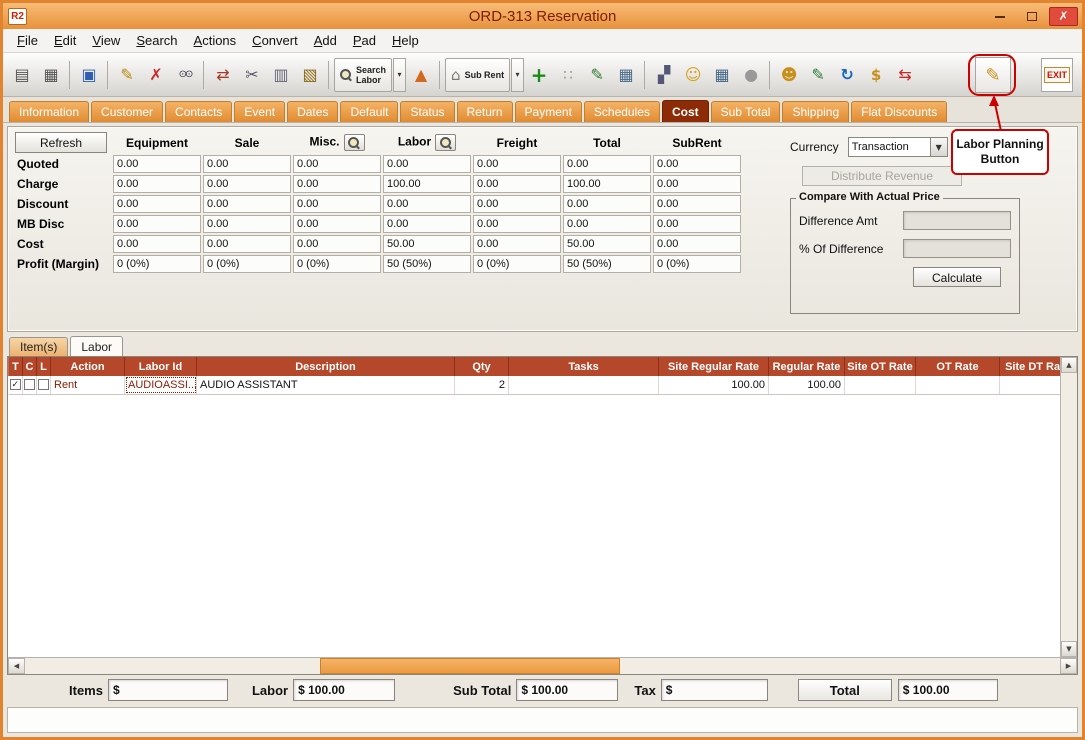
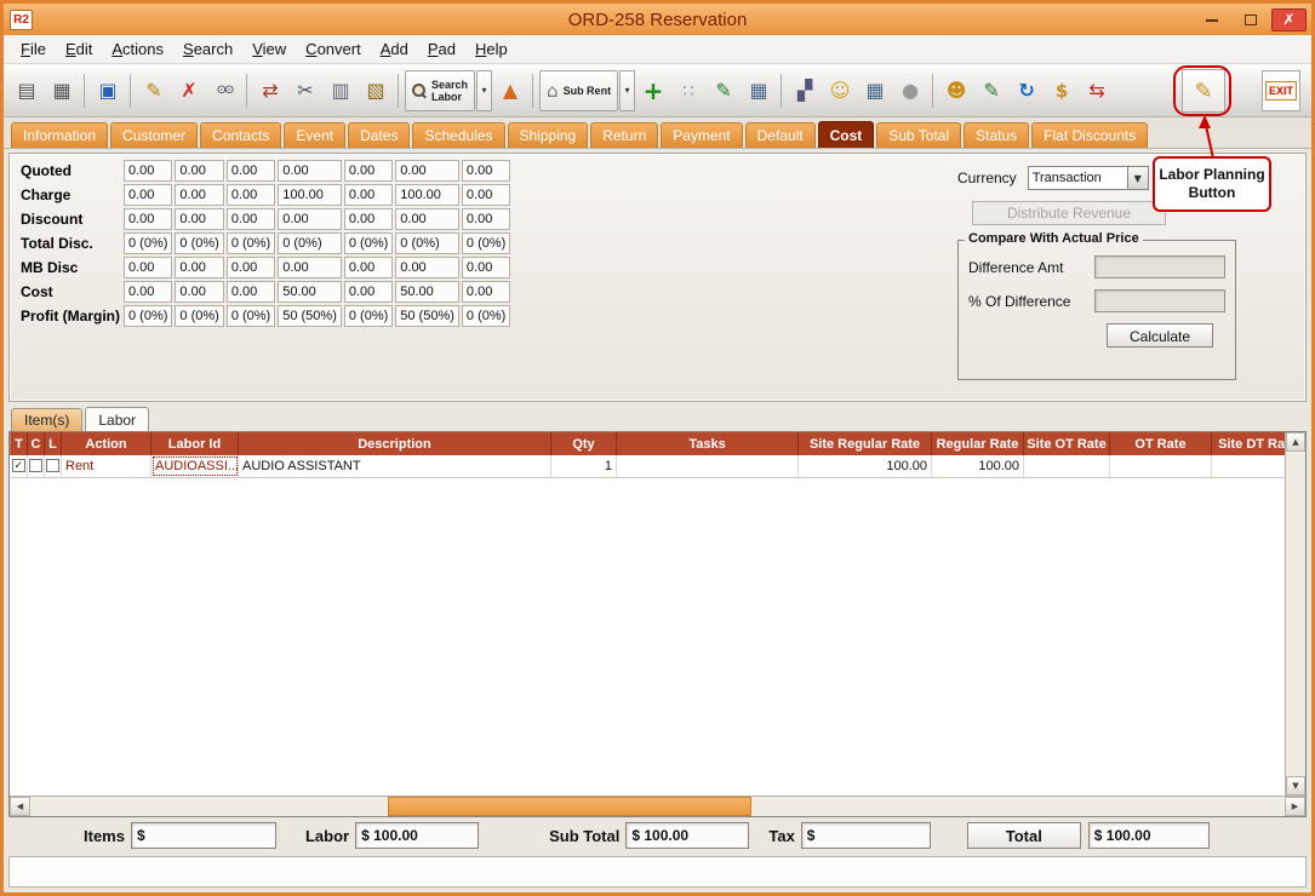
  R2
- ORD-313 Reservation
+ ORD-258 Reservation
  File
  Edit
- View
+ Actions
  Search
- Actions
+ View
  Convert
  Add
  Pad
  Help
  ▤
  ▦
  ▣
  ✎
  ✗
  ⊙⊙
  ⇄
  ✂
  ▥
  ▧
  Search
  Labor
  ▲
  ⌂
  Sub Rent
  +
  ∷
  ✎
  ▦
  ▞
  ☺
  ▦
  ●
  ☻
  ✎
  ↻
  $
  ⇆
  ✎
  EXIT
  Information
  Customer
  Contacts
  Event
  Dates
- Default
+ Schedules
- Status
+ Shipping
  Return
  Payment
- Schedules
+ Default
  Cost
  Sub Total
- Shipping
+ Status
  Flat Discounts
- Refresh	Equipment	Sale	Misc.	Labor	Freight	Total	SubRent
  Quoted	0.00	0.00	0.00	0.00	0.00	0.00	0.00
  Charge	0.00	0.00	0.00	100.00	0.00	100.00	0.00
  Discount	0.00	0.00	0.00	0.00	0.00	0.00	0.00
+ Total Disc.	0 (0%)	0 (0%)	0 (0%)	0 (0%)	0 (0%)	0 (0%)	0 (0%)
  MB Disc	0.00	0.00	0.00	0.00	0.00	0.00	0.00
  Cost	0.00	0.00	0.00	50.00	0.00	50.00	0.00
  Profit (Margin)	0 (0%)	0 (0%)	0 (0%)	50 (50%)	0 (0%)	50 (50%)	0 (0%)
  Currency
  Transaction
  Distribute Revenue
  Compare With Actual Price
  Difference Amt
  % Of Difference
  Calculate
  Item(s)
  Labor
  T	C	L	Action	Labor Id	Description	Qty	Tasks	Site Regular Rate	Regular Rate	Site OT Rate	OT Rate	Site DT Ra
- ✓			Rent	AUDIOASSI...	AUDIO ASSISTANT	2		100.00	100.00
+ ✓			Rent	AUDIOASSI...	AUDIO ASSISTANT	1		100.00	100.00
  Items
  $
  Labor
  $ 100.00
  Sub Total
  $ 100.00
  Tax
  $
  Total
  $ 100.00
  Labor Planning Button
